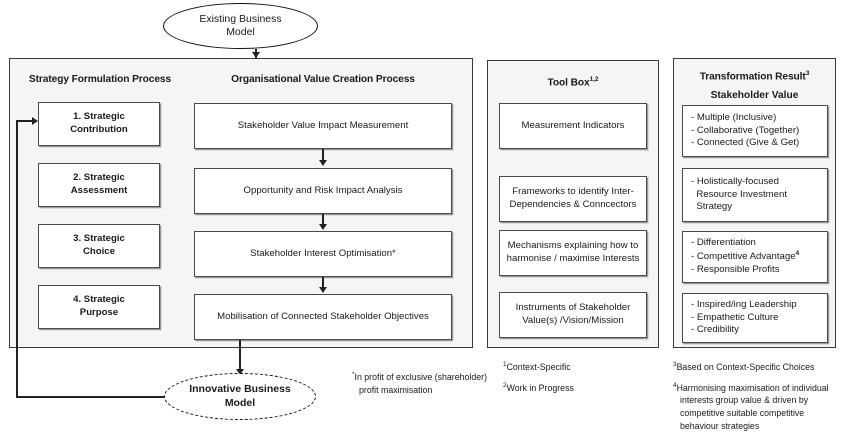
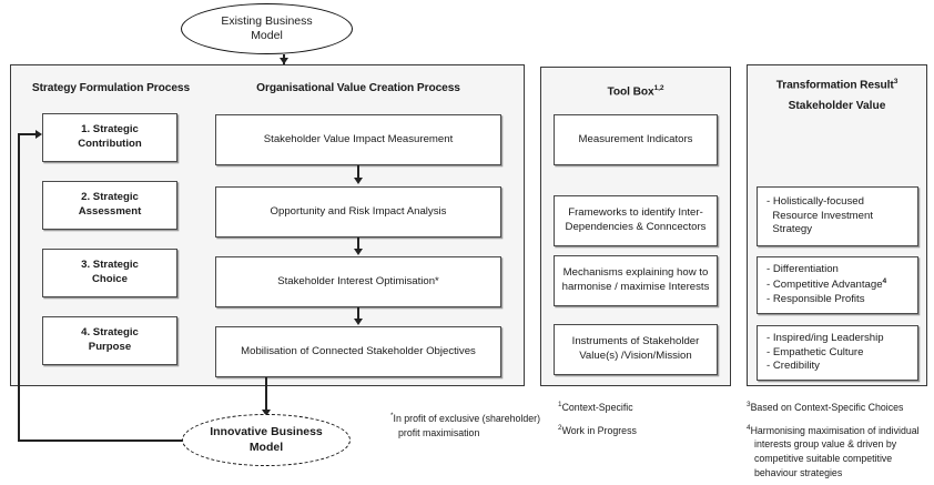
  Existing Business
  Model
  Strategy Formulation Process
  Organisational Value Creation Process
  1. Strategic
  Contribution
  2. Strategic
  Assessment
  3. Strategic
  Choice
  4. Strategic
  Purpose
  Stakeholder Value Impact Measurement
  Opportunity and Risk Impact Analysis
  Stakeholder Interest Optimisation*
  Mobilisation of Connected Stakeholder Objectives
  Innovative Business
  Model
  Tool Box
  Measurement Indicators
  Frameworks to identify Inter-
  Dependencies & Conncectors
  Mechanisms explaining how to
  harmonise / maximise Interests
  Instruments of Stakeholder
  Value(s) /Vision/Mission
  Transformation Result
  Stakeholder Value
- - Multiple (Inclusive)
- - Collaborative (Together)
- - Connected (Give & Get)
  - Holistically-focused
  Resource Investment
  Strategy
  - Differentiation
  - Competitive Advantage
  - Responsible Profits
  - Inspired/ing Leadership
  - Empathetic Culture
  - Credibility
  In profit of exclusive (shareholder)
  profit maximisation
  Context-Specific
  Work in Progress
  Based on Context-Specific Choices
  Harmonising maximisation of individual
  interests group value & driven by
  competitive suitable competitive
  behaviour strategies
